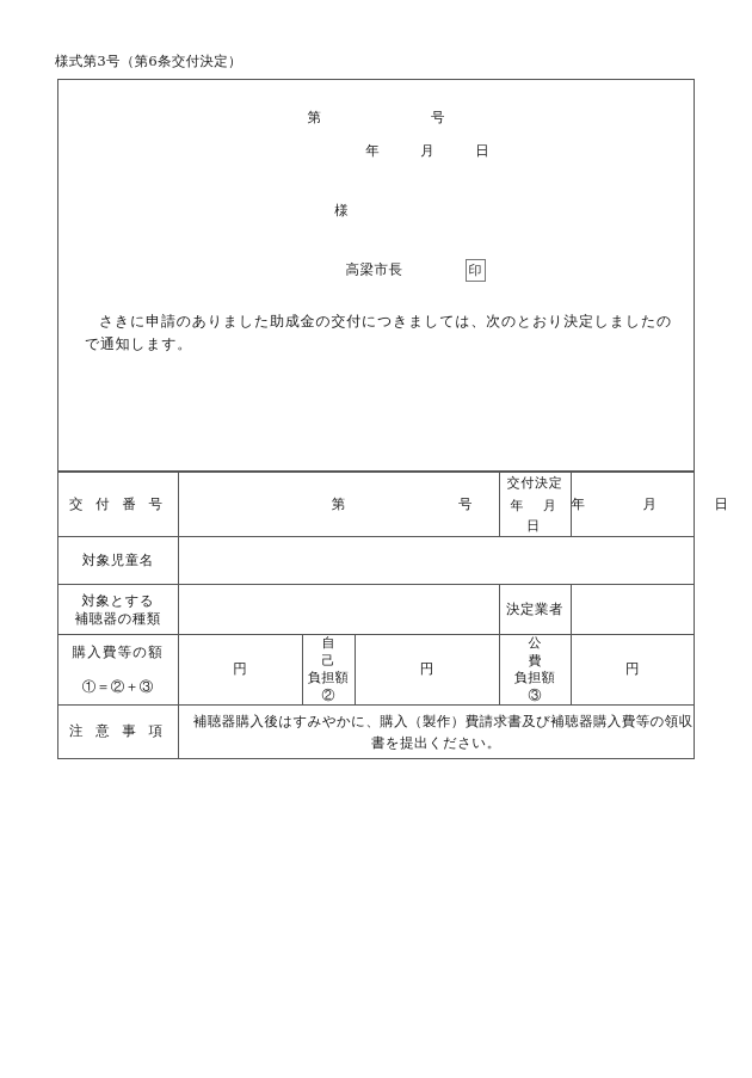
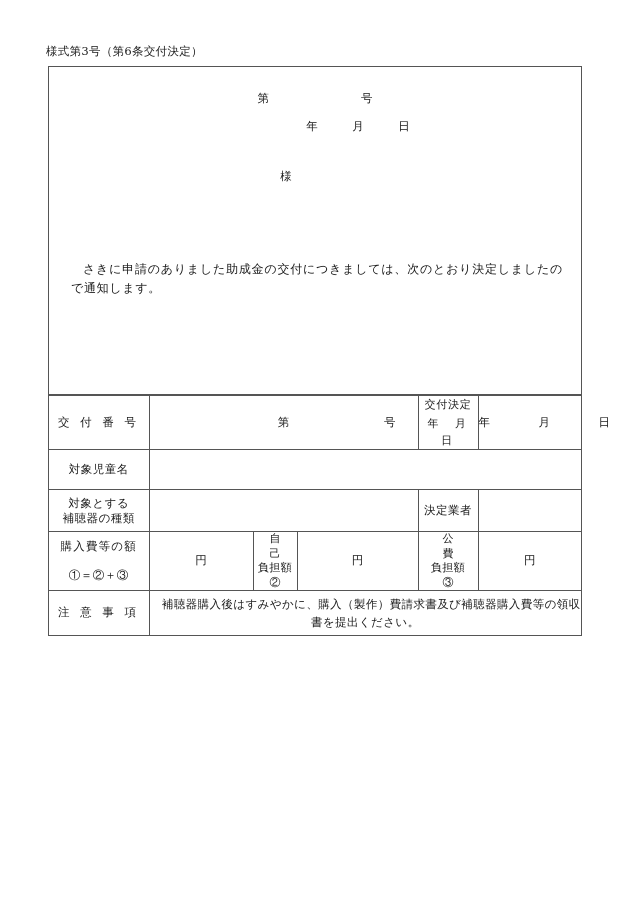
  様式第3号（第6条交付決定）
  第 号
  年 月 日
  様
- 高梁市長 印
  さきに申請のありました助成金の交付につきましては、次のとおり決定しましたので通知します。
  交 付 番 号	第 号	交付決定 年 月 日	年 月 日
  対象児童名
  対象とする 補聴器の種類		決定業者
  購入費等の額 ①＝②＋③	円	自 己 負担額 ②	円	公 費 負担額 ③	円
  注 意 事 項	補聴器購入後はすみやかに、購入（製作）費請求書及び補聴器購入費等の領収書を提出ください。
